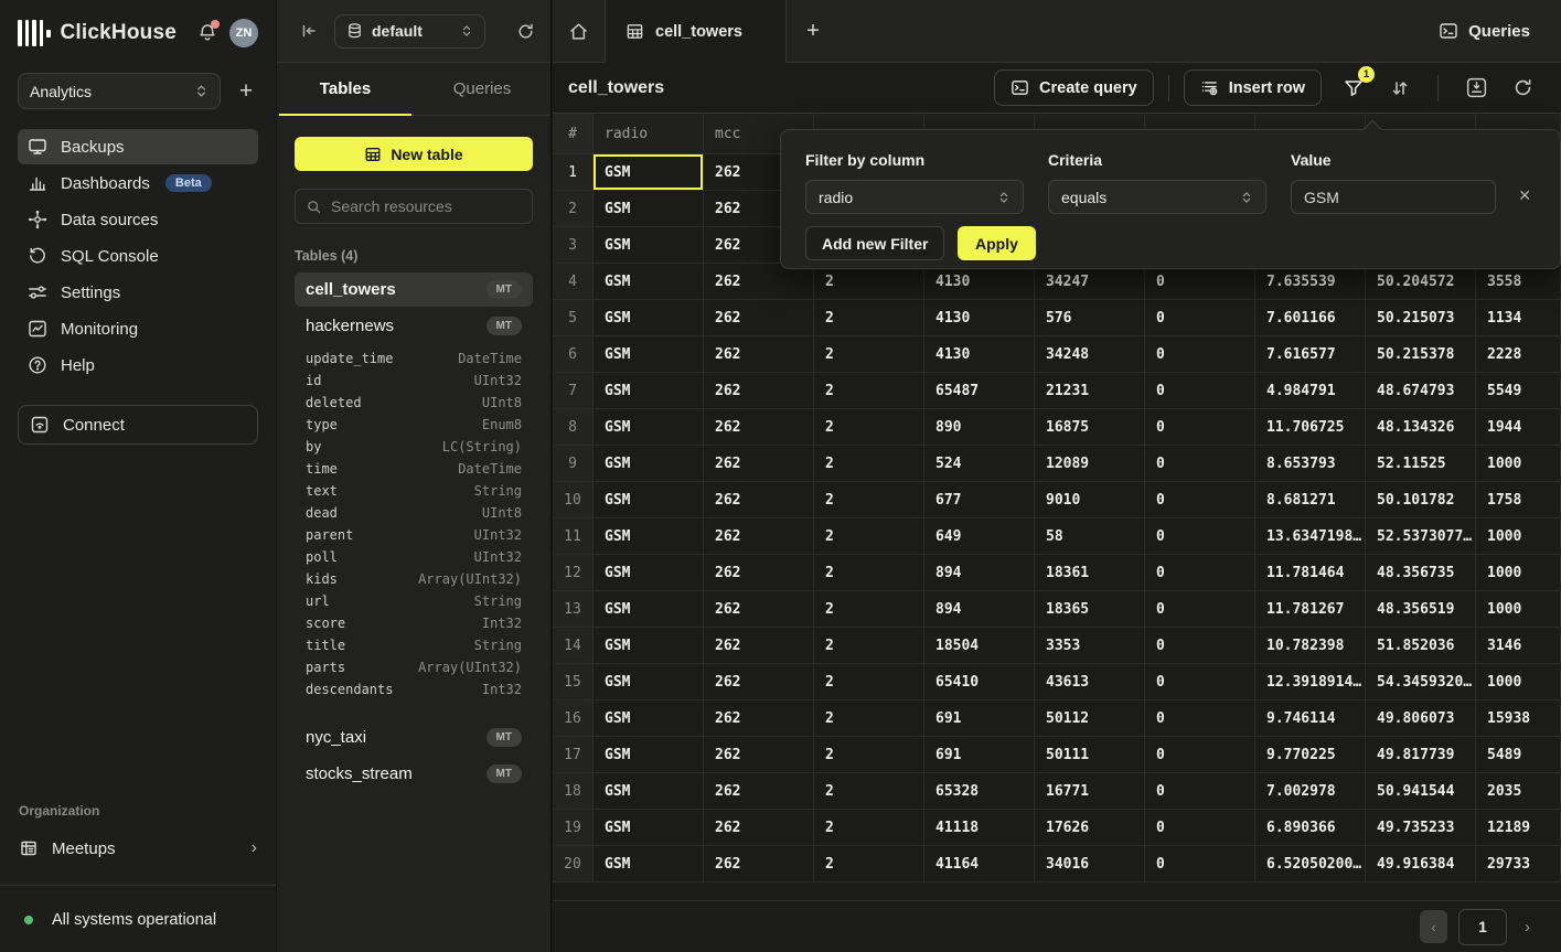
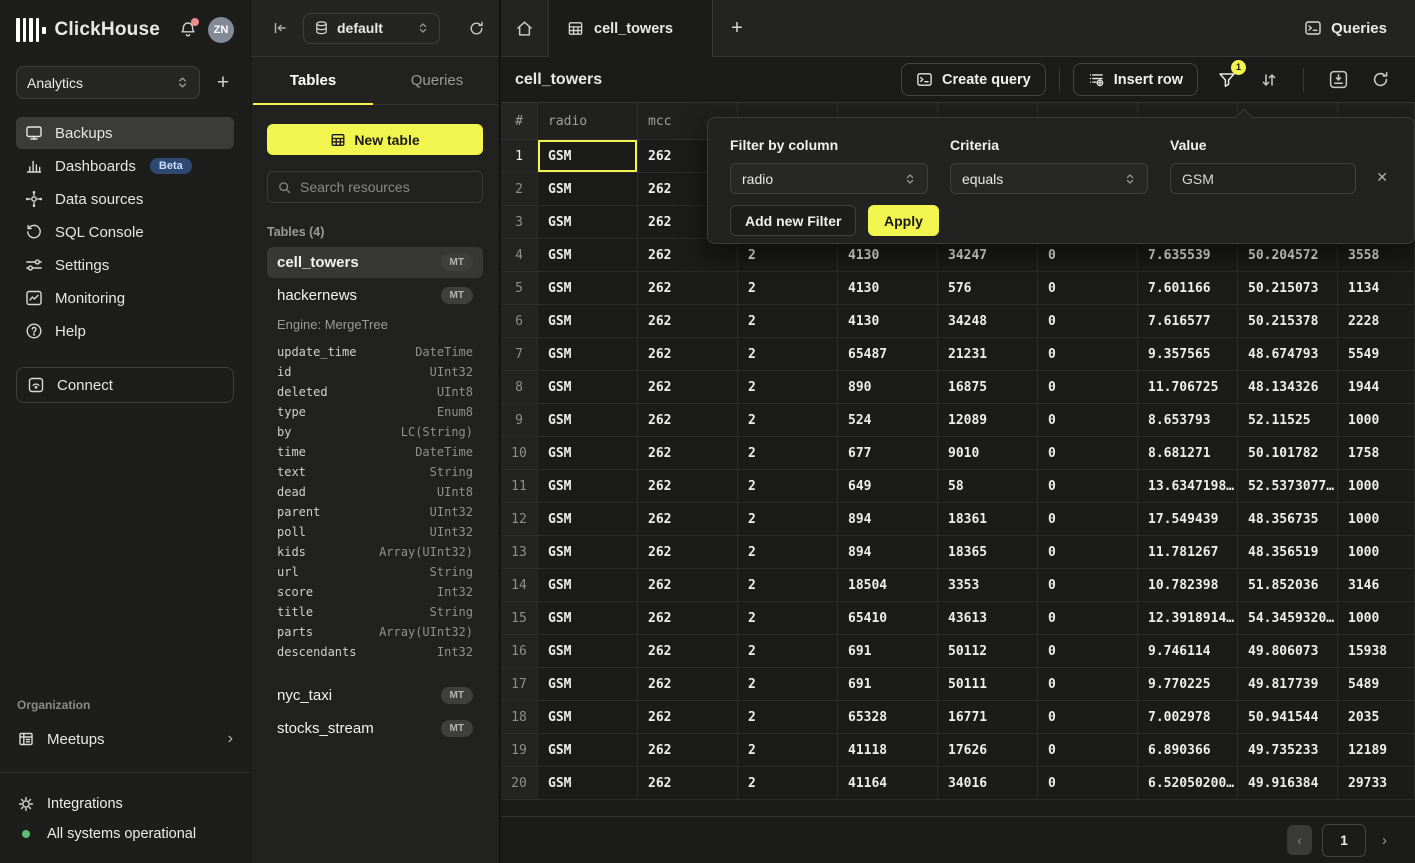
  ClickHouse
  ZN
  Analytics
  +
  Backups
  Dashboards
  Beta
  Data sources
  SQL Console
  Settings
  Monitoring
  Help
  Connect
  Organization
  Meetups
  ›
+ Integrations
  All systems operational
  default
  Tables
  Queries
  New table
  Search resources
  Tables (4)
  cell_towers
  MT
  hackernews
  MT
+ Engine: MergeTree
  update_time
  DateTime
  id
  UInt32
  deleted
  UInt8
  type
  Enum8
  by
  LC(String)
  time
  DateTime
  text
  String
  dead
  UInt8
  parent
  UInt32
  poll
  UInt32
  kids
  Array(UInt32)
  url
  String
  score
  Int32
  title
  String
  parts
  Array(UInt32)
  descendants
  Int32
  nyc_taxi
  MT
  stocks_stream
  MT
  cell_towers
  +
  Queries
  cell_towers
  Create query
  Insert row
  1
  #
  radio
  mcc
  1
  GSM
  262
  2
  GSM
  262
  3
  GSM
  262
  4
  GSM
  262
  2
  4130
  34247
  0
  7.635539
  50.204572
  3558
  5
  GSM
  262
  2
  4130
  576
  0
  7.601166
  50.215073
  1134
  6
  GSM
  262
  2
  4130
  34248
  0
  7.616577
  50.215378
  2228
  7
  GSM
  262
  2
  65487
  21231
  0
- 4.984791
+ 9.357565
  48.674793
  5549
  8
  GSM
  262
  2
  890
  16875
  0
  11.706725
  48.134326
  1944
  9
  GSM
  262
  2
  524
  12089
  0
  8.653793
  52.11525
  1000
  10
  GSM
  262
  2
  677
  9010
  0
  8.681271
  50.101782
  1758
  11
  GSM
  262
  2
  649
  58
  0
  13.6347198…
  52.5373077…
  1000
  12
  GSM
  262
  2
  894
  18361
  0
- 11.781464
+ 17.549439
  48.356735
  1000
  13
  GSM
  262
  2
  894
  18365
  0
  11.781267
  48.356519
  1000
  14
  GSM
  262
  2
  18504
  3353
  0
  10.782398
  51.852036
  3146
  15
  GSM
  262
  2
  65410
  43613
  0
  12.3918914…
  54.3459320…
  1000
  16
  GSM
  262
  2
  691
  50112
  0
  9.746114
  49.806073
  15938
  17
  GSM
  262
  2
  691
  50111
  0
  9.770225
  49.817739
  5489
  18
  GSM
  262
  2
  65328
  16771
  0
  7.002978
  50.941544
  2035
  19
  GSM
  262
  2
  41118
  17626
  0
  6.890366
  49.735233
  12189
  20
  GSM
  262
  2
  41164
  34016
  0
  6.52050200…
  49.916384
  29733
  ‹
  1
  ›
  Filter by column
  Criteria
  Value
  radio
  equals
  GSM
  ✕
  Add new Filter
  Apply
